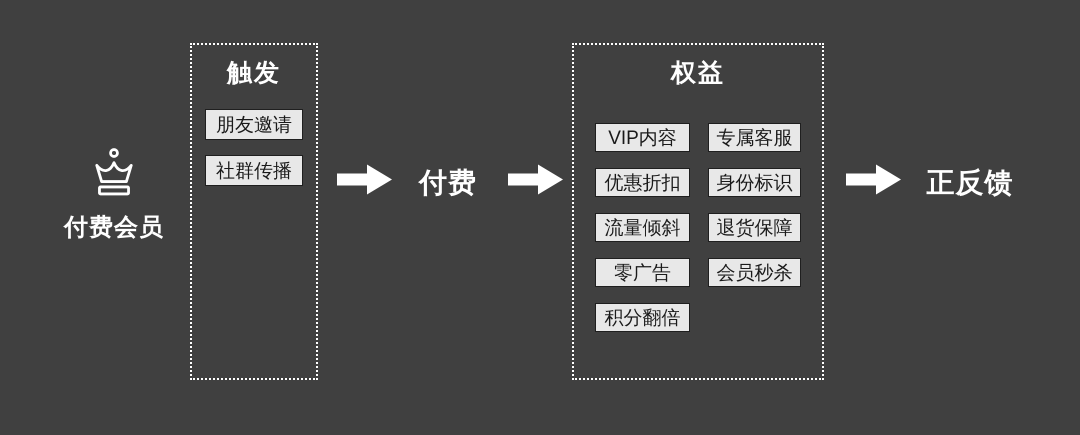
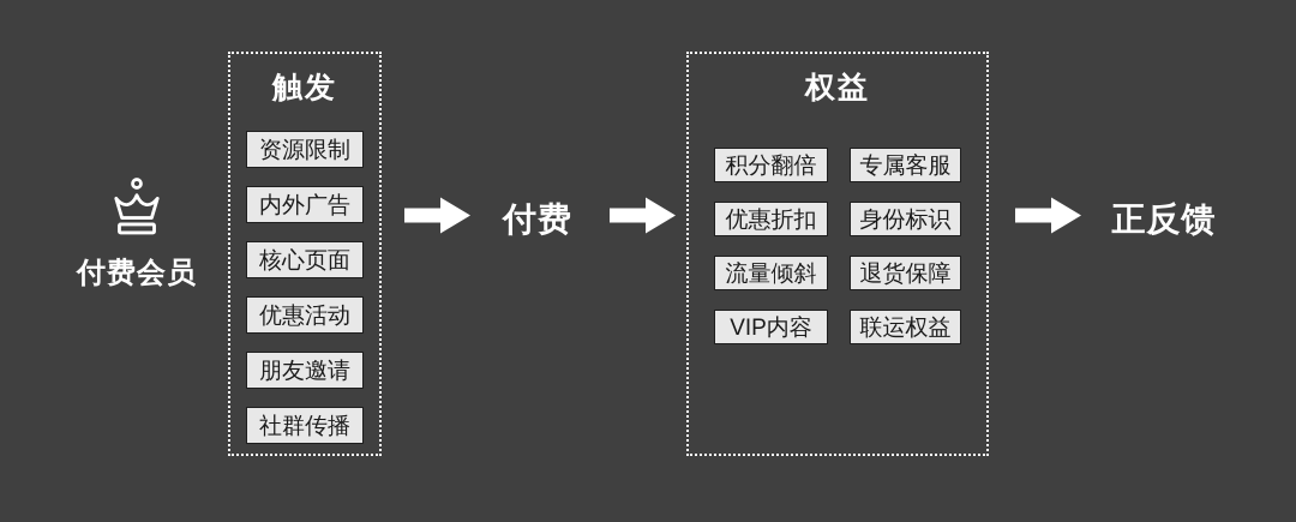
  付费会员
  触发
+ 资源限制
+ 内外广告
+ 核心页面
+ 优惠活动
  朋友邀请
  社群传播
  付费
  权益
- VIP内容
+ 积分翻倍
  专属客服
  优惠折扣
  身份标识
  流量倾斜
  退货保障
- 零广告
- 会员秒杀
- 积分翻倍
+ VIP内容
+ 联运权益
  正反馈
